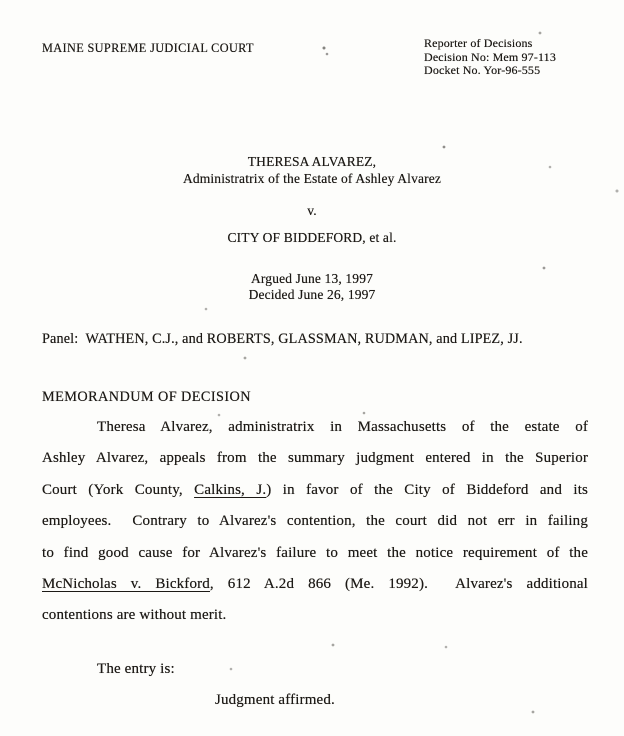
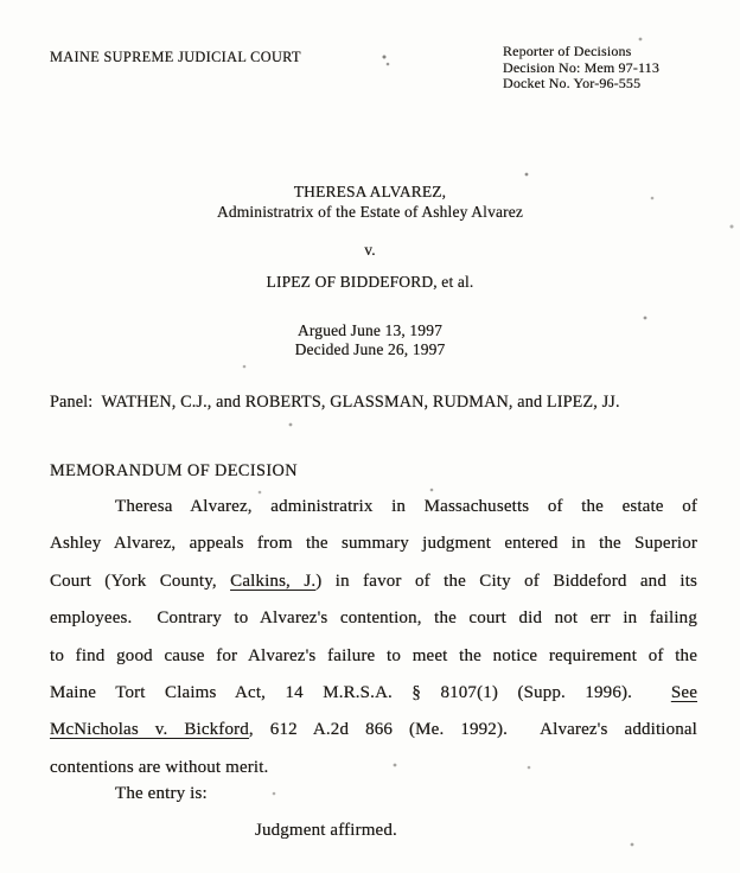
  MAINE SUPREME JUDICIAL COURT
  Reporter of Decisions
  Decision No: Mem 97-113
  Docket No. Yor-96-555
  THERESA ALVAREZ,
  Administratrix of the Estate of Ashley Alvarez
  v.
- CITY OF BIDDEFORD, et al.
+ LIPEZ OF BIDDEFORD, et al.
  Argued June 13, 1997
  Decided June 26, 1997
  Panel: WATHEN, C.J., and ROBERTS, GLASSMAN, RUDMAN, and LIPEZ, JJ.
  MEMORANDUM OF DECISION
  Theresa Alvarez, administratrix in Massachusetts of the estate of
  Ashley Alvarez, appeals from the summary judgment entered in the Superior
  Court (York County, Calkins, J.) in favor of the City of Biddeford and its
  employees. Contrary to Alvarez's contention, the court did not err in failing
  to find good cause for Alvarez's failure to meet the notice requirement of the
+ Maine Tort Claims Act, 14 M.R.S.A. § 8107(1) (Supp. 1996). See
  McNicholas v. Bickford, 612 A.2d 866 (Me. 1992). Alvarez's additional
  contentions are without merit.
  The entry is:
  Judgment affirmed.
